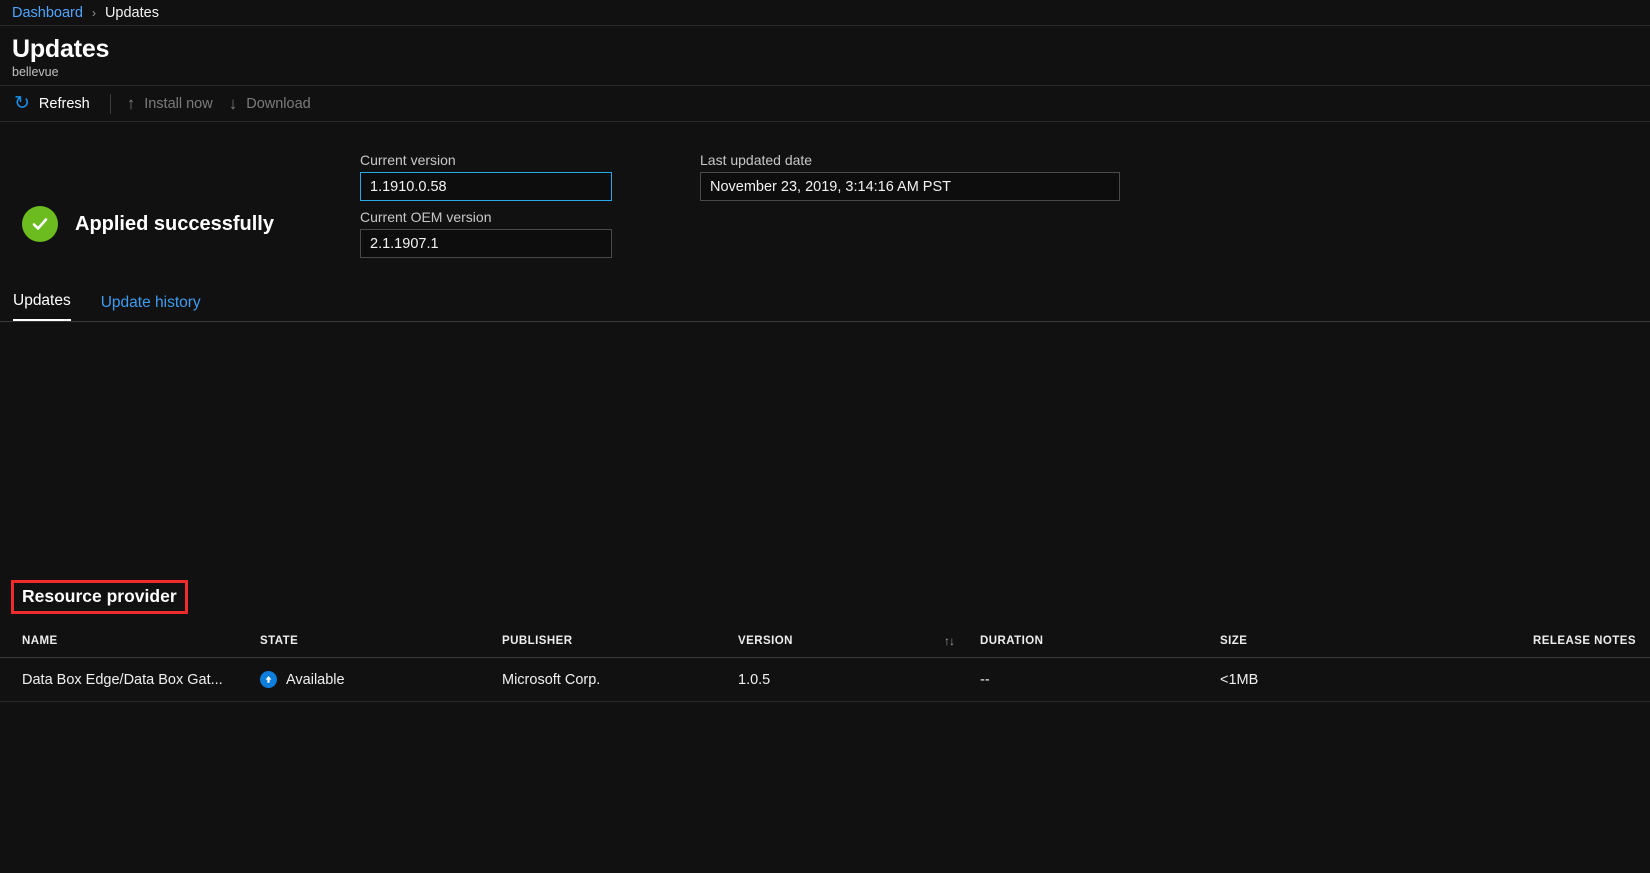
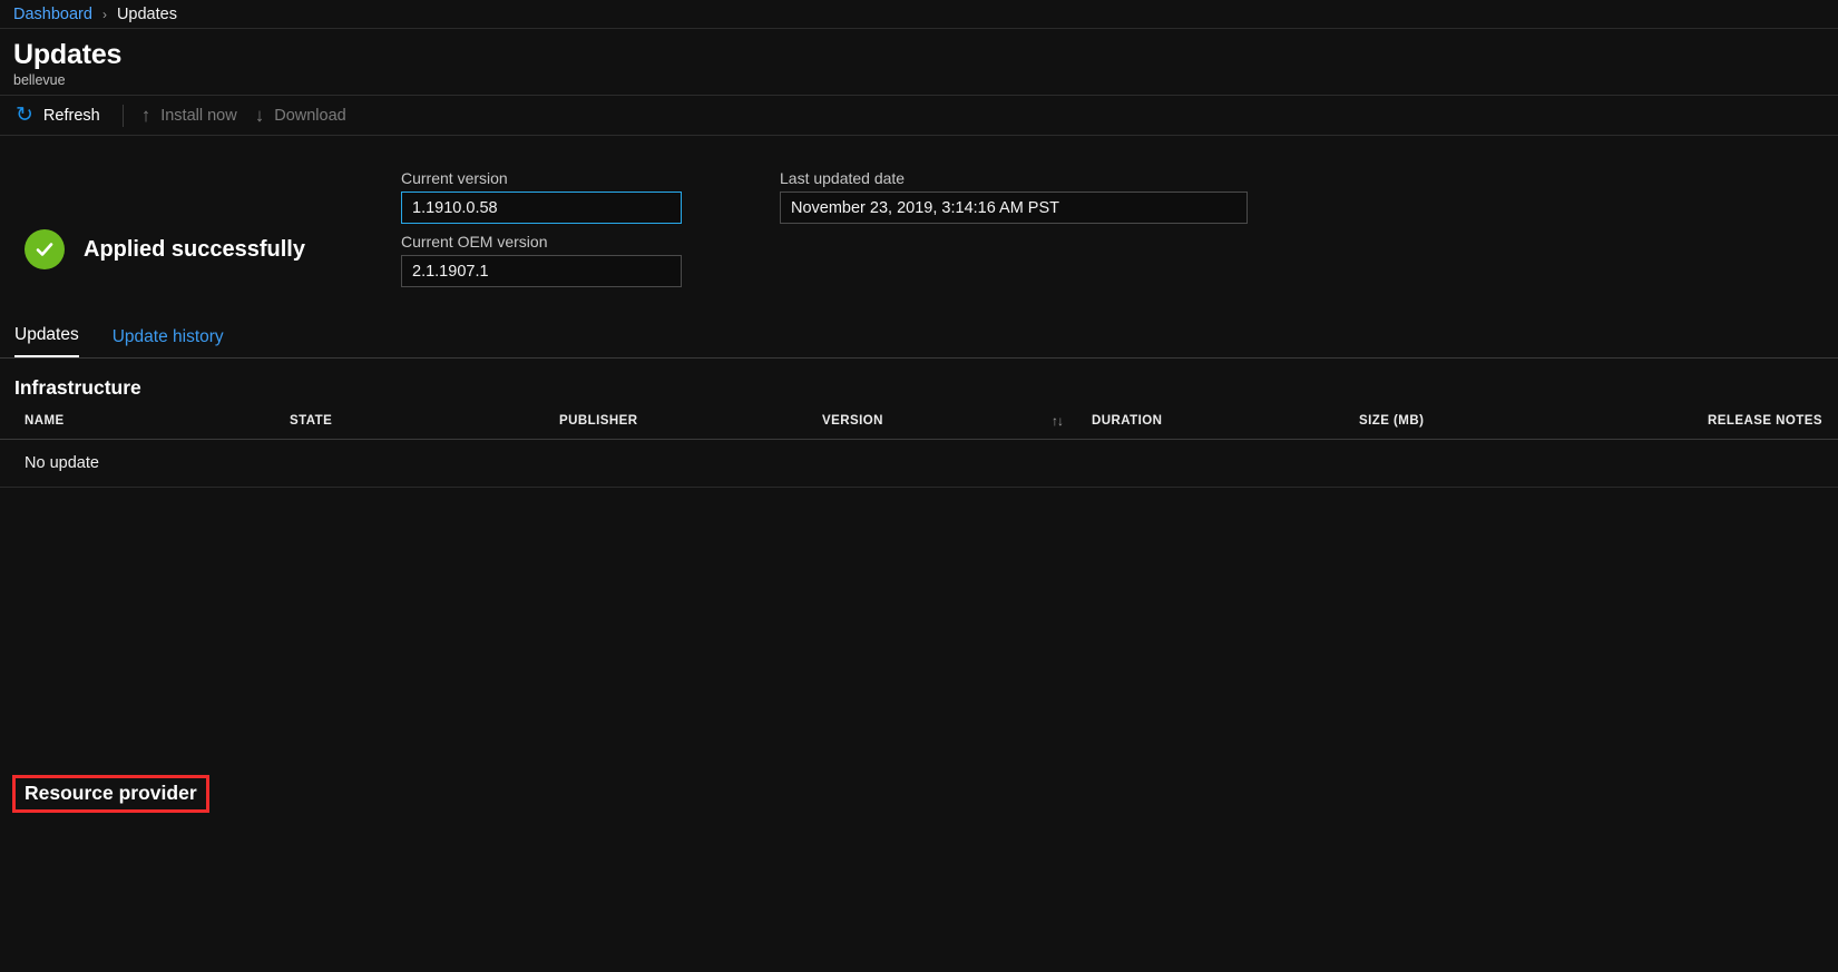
  Dashboard
  ›
  Updates
  Updates
  bellevue
  ↻
  Refresh
  ↑
  Install now
  ↓
  Download
  Applied successfully
  Current version
  1.1910.0.58
  Current OEM version
  2.1.1907.1
  Last updated date
  November 23, 2019, 3:14:16 AM PST
  Updates
  Update history
+ Infrastructure
+ NAME	STATE	PUBLISHER	VERSION ↑↓	DURATION	SIZE (MB)	RELEASE NOTES
+ No update
  Resource provider
- NAME	STATE	PUBLISHER	VERSION ↑↓	DURATION	SIZE	RELEASE NOTES
- Data Box Edge/Data Box Gat...	Available	Microsoft Corp.	1.0.5	--	<1MB
